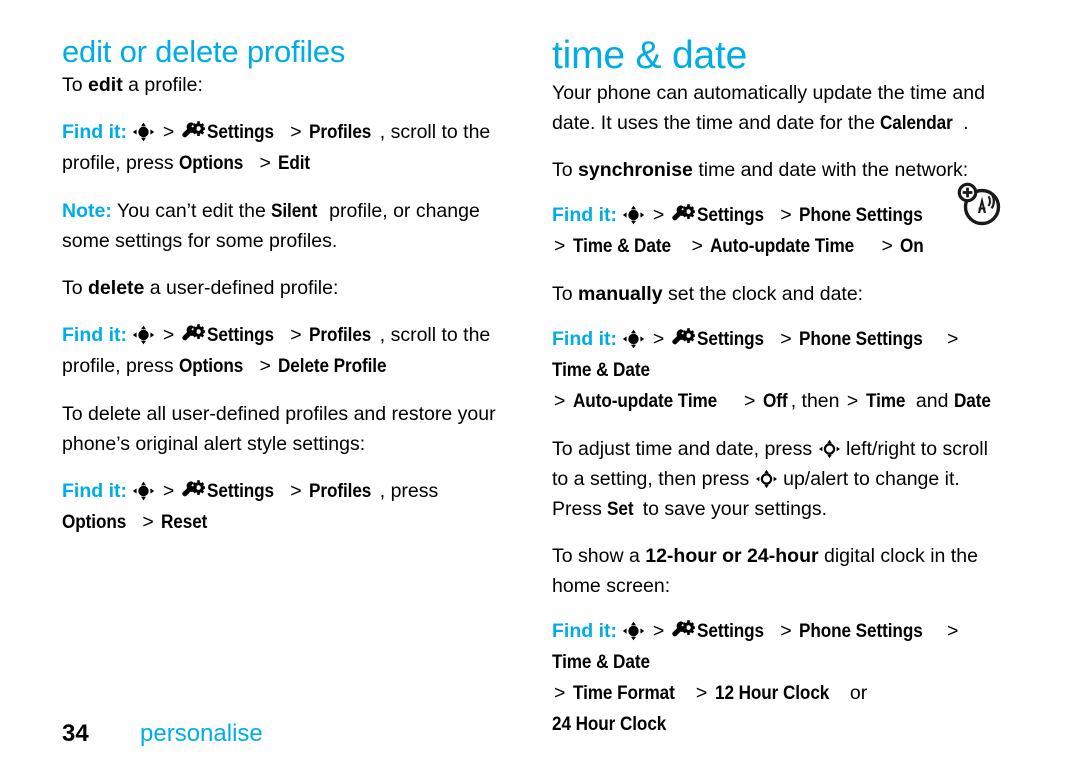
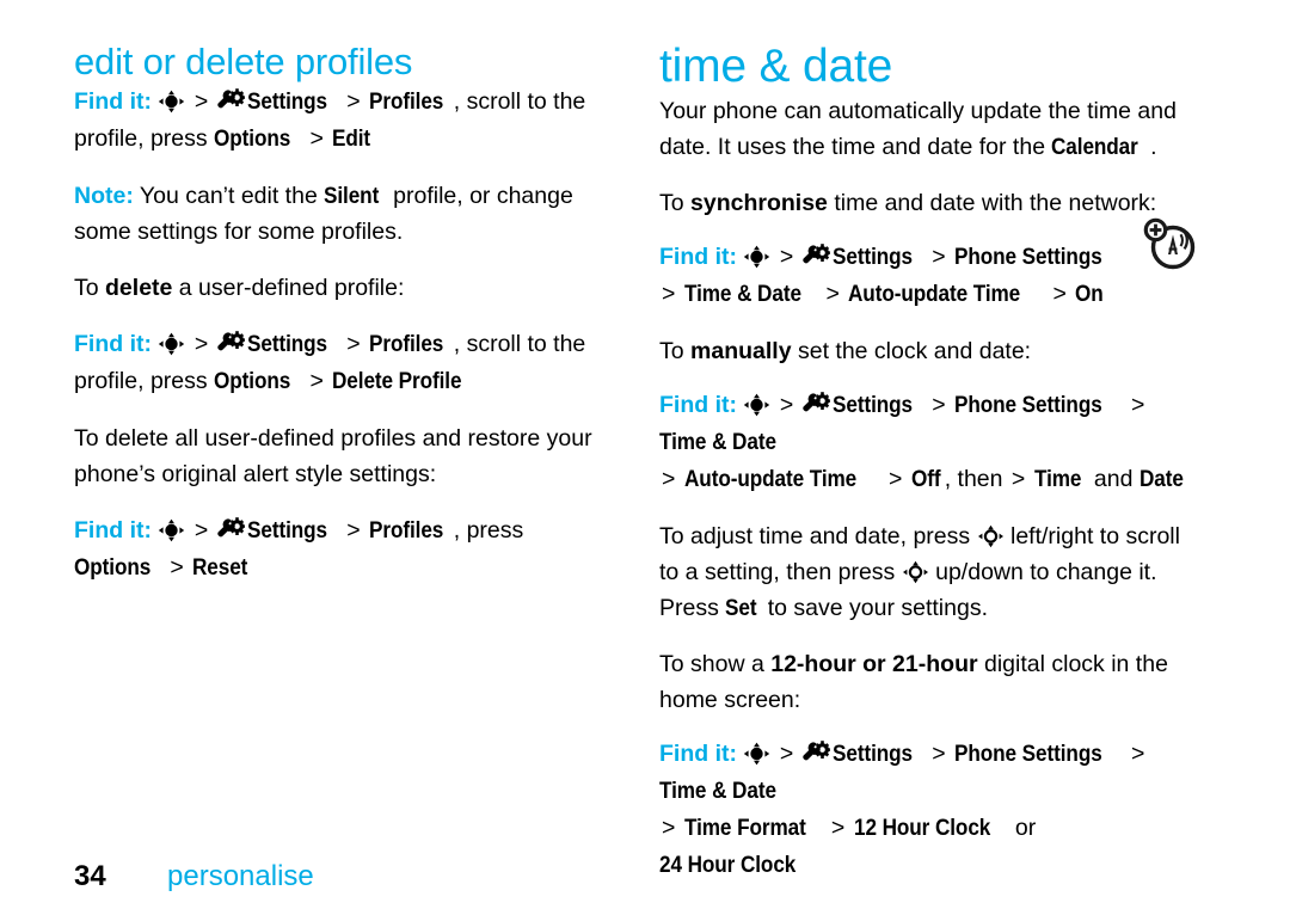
  edit or delete profiles
- To edit a profile:
  Find it: > Settings > Profiles , scroll to the profile, press Options > Edit
  Note: You can’t edit the Silent profile, or change some settings for some profiles.
  To delete a user-defined profile:
  Find it: > Settings > Profiles , scroll to the profile, press Options > Delete Profile
  To delete all user-defined profiles and restore your phone’s original alert style settings:
  Find it: > Settings > Profiles , press Options > Reset
  time & date
  Your phone can automatically update the time and date. It uses the time and date for the Calendar .
  To synchronise time and date with the network:
  Find it: > Settings > Phone Settings
  > Time & Date > Auto-update Time > On
  To manually set the clock and date:
  Find it: > Settings > Phone Settings > Time & Date
  > Auto-update Time > Off , then > Time and Date
- To adjust time and date, press left/right to scroll to a setting, then press up/alert to change it. Press Set to save your settings.
+ To adjust time and date, press left/right to scroll to a setting, then press up/down to change it. Press Set to save your settings.
- To show a 12-hour or 24-hour digital clock in the home screen:
+ To show a 12-hour or 21-hour digital clock in the home screen:
  Find it: > Settings > Phone Settings > Time & Date
  > Time Format > 12 Hour Clock or 24 Hour Clock
  34
  personalise
